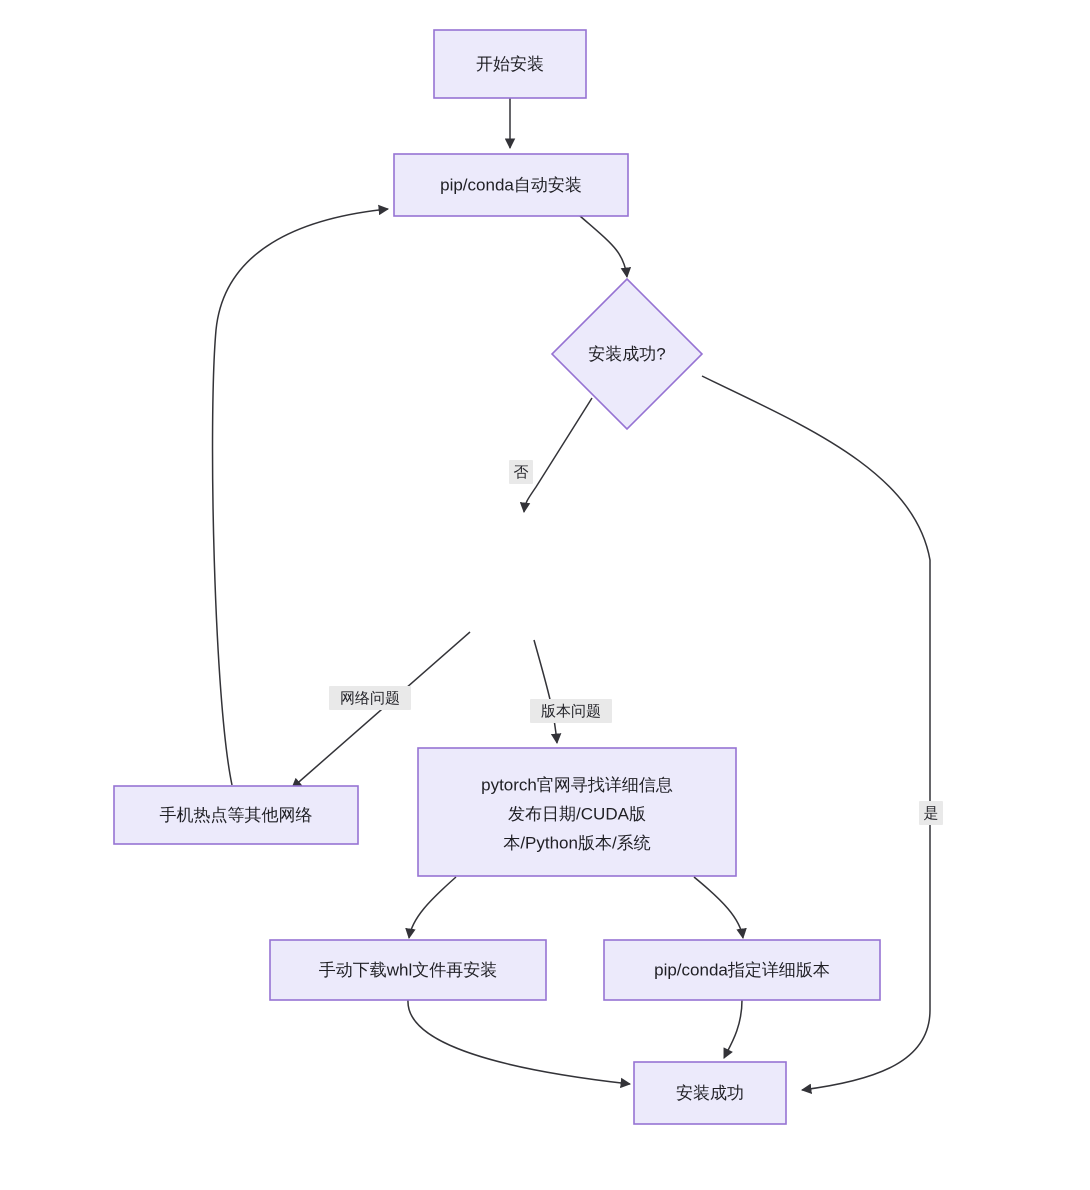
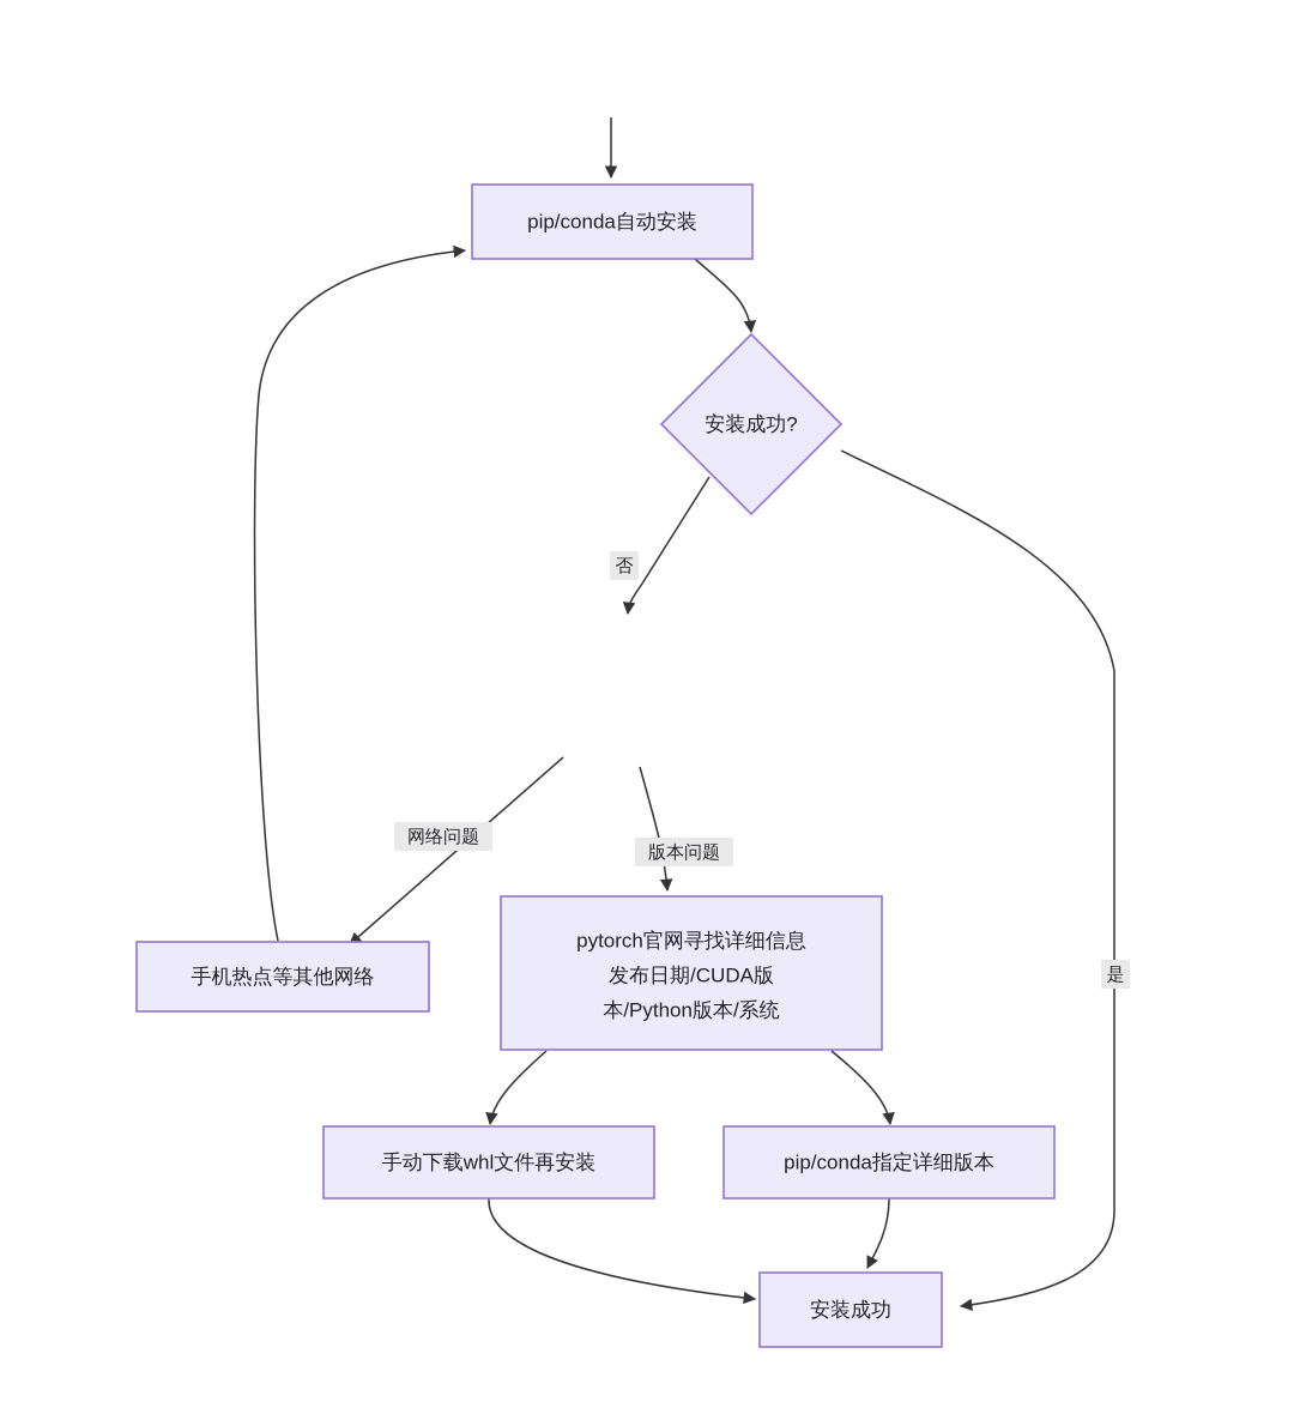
  否
  是
  网络问题
  版本问题
- 开始安装
  pip/conda自动安装
  安装成功?
  手机热点等其他网络
  pytorch官网寻找详细信息
  发布日期/CUDA版
  本/Python版本/系统
  手动下载whl文件再安装
  pip/conda指定详细版本
  安装成功
